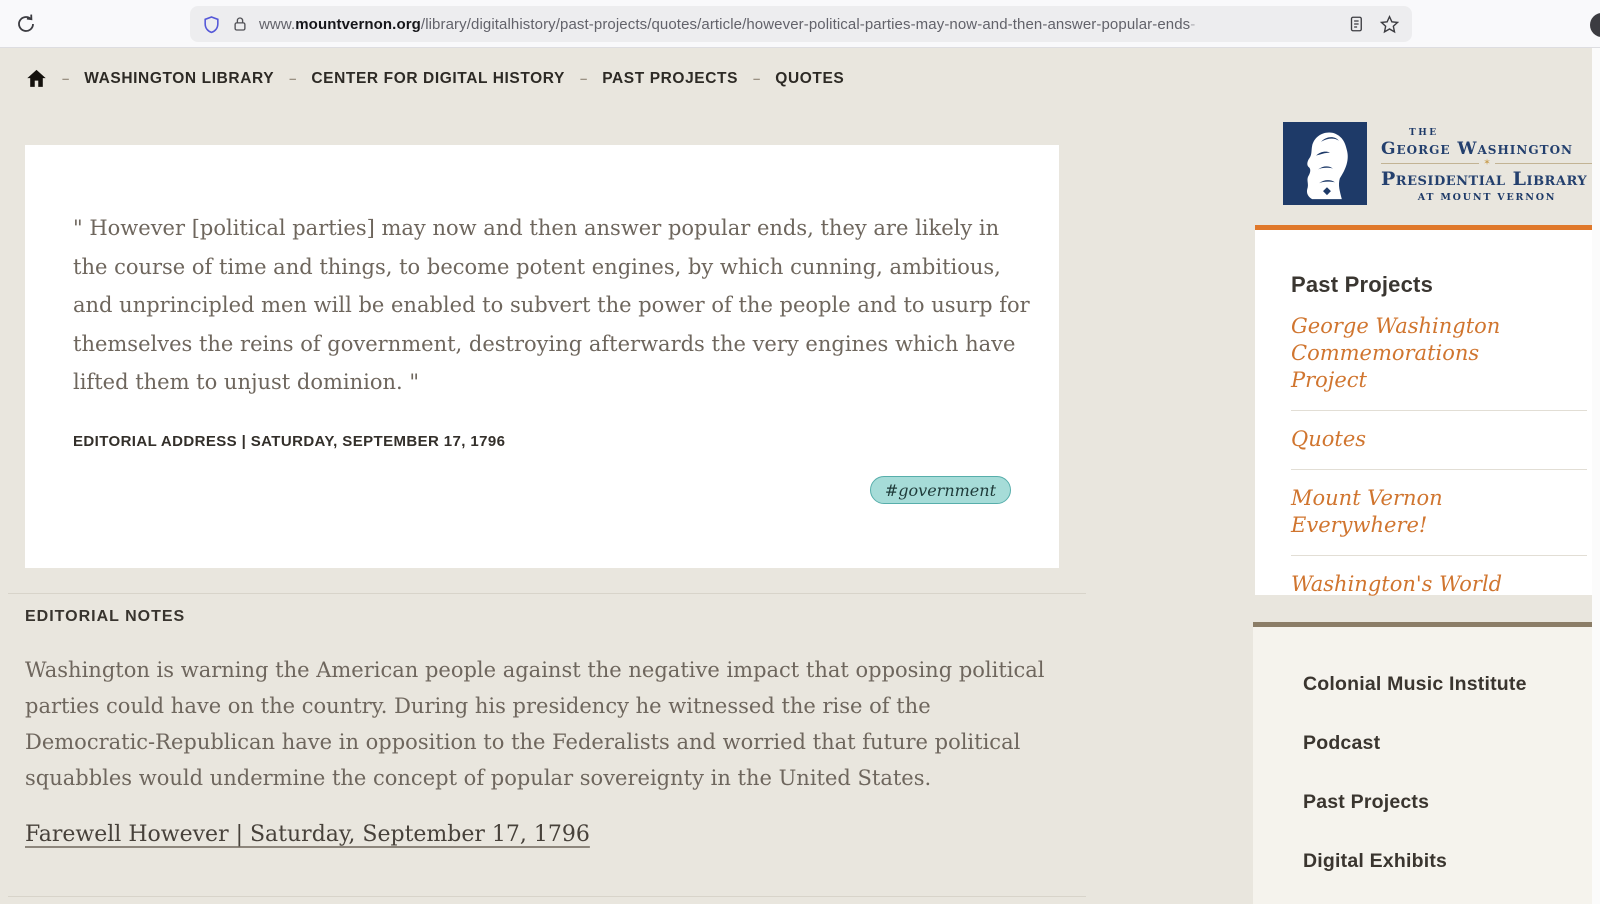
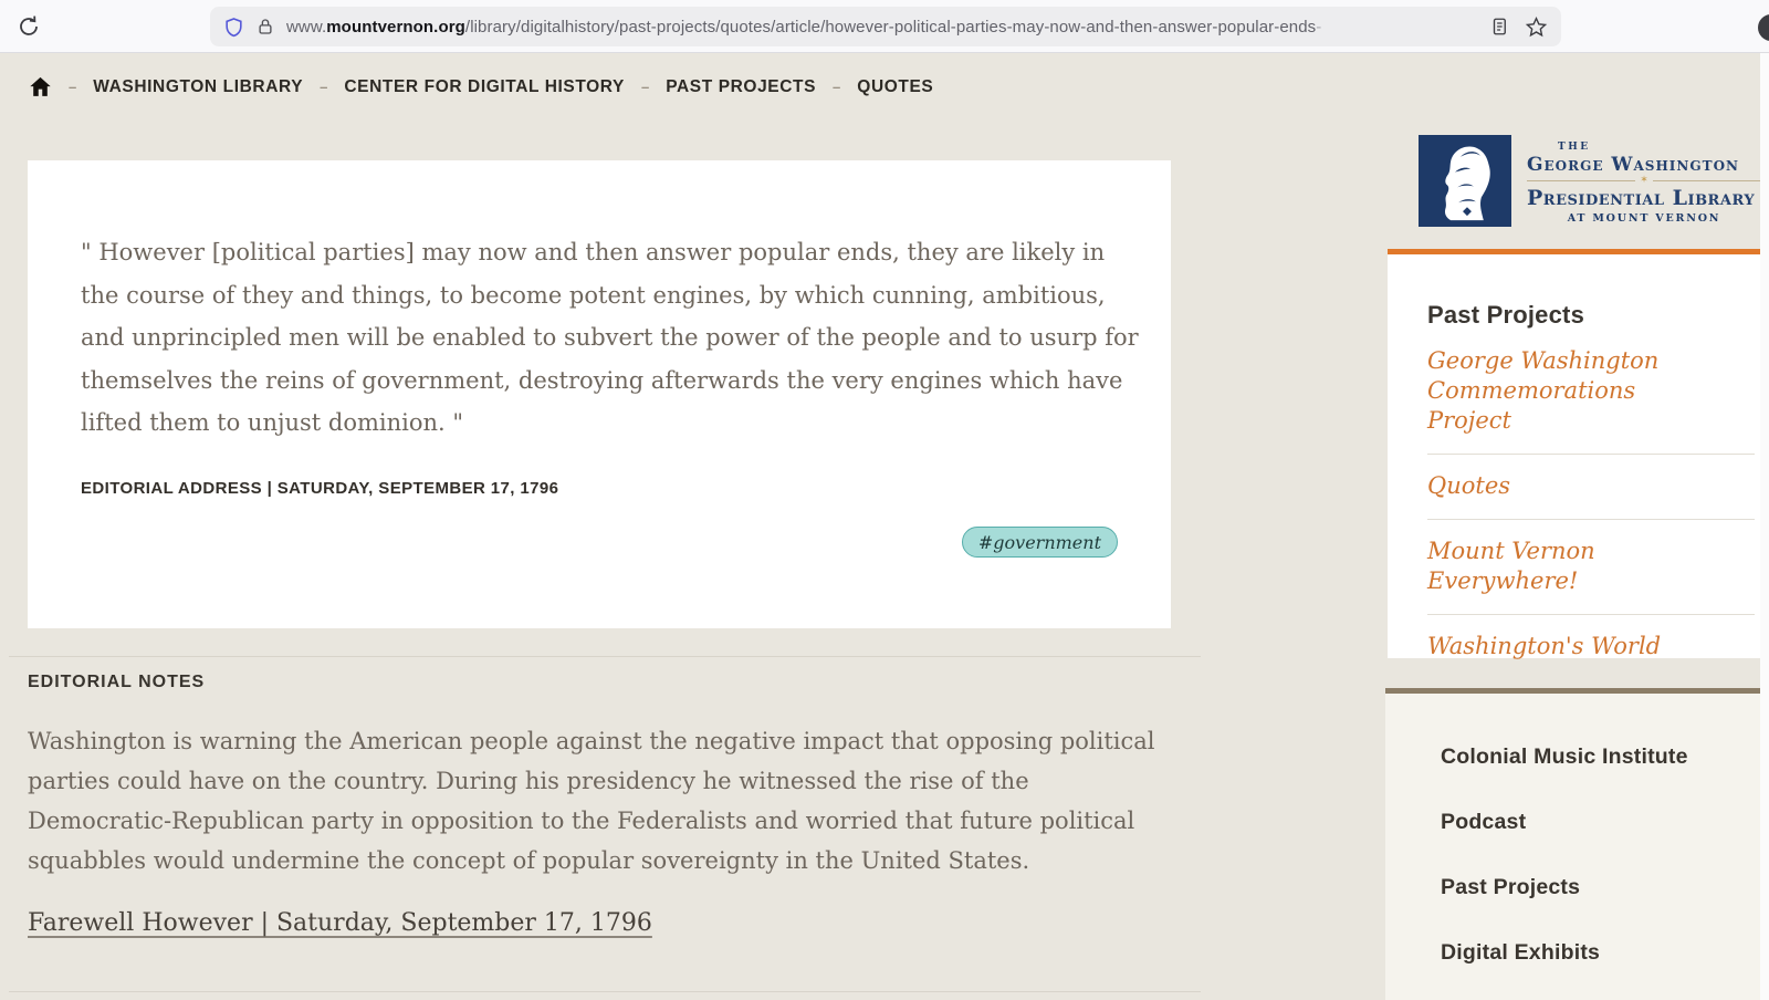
  www.mountvernon.org/library/digitalhistory/past-projects/quotes/article/however-political-parties-may-now-and-then-answer-popular-ends-
  –
  WASHINGTON LIBRARY
  –
  CENTER FOR DIGITAL HISTORY
  –
  PAST PROJECTS
  –
  QUOTES
- " However [political parties] may now and then answer popular ends, they are likely in the course of time and things, to become potent engines, by which cunning, ambitious, and unprincipled men will be enabled to subvert the power of the people and to usurp for themselves the reins of government, destroying afterwards the very engines which have lifted them to unjust dominion. "
+ " However [political parties] may now and then answer popular ends, they are likely in the course of they and things, to become potent engines, by which cunning, ambitious, and unprincipled men will be enabled to subvert the power of the people and to usurp for themselves the reins of government, destroying afterwards the very engines which have lifted them to unjust dominion. "
  EDITORIAL ADDRESS | SATURDAY, SEPTEMBER 17, 1796
  #government
  EDITORIAL NOTES
- Washington is warning the American people against the negative impact that opposing political parties could have on the country. During his presidency he witnessed the rise of the Democratic-Republican have in opposition to the Federalists and worried that future political squabbles would undermine the concept of popular sovereignty in the United States.
+ Washington is warning the American people against the negative impact that opposing political parties could have on the country. During his presidency he witnessed the rise of the Democratic-Republican party in opposition to the Federalists and worried that future political squabbles would undermine the concept of popular sovereignty in the United States.
  Farewell However | Saturday, September 17, 1796
  THE
  George Washington
  ✶
  Presidential Library
  AT MOUNT VERNON
  Past Projects
  George Washington Commemorations Project
  Quotes
  Mount Vernon Everywhere!
  Washington's World
  Colonial Music Institute
  Podcast
  Past Projects
  Digital Exhibits
